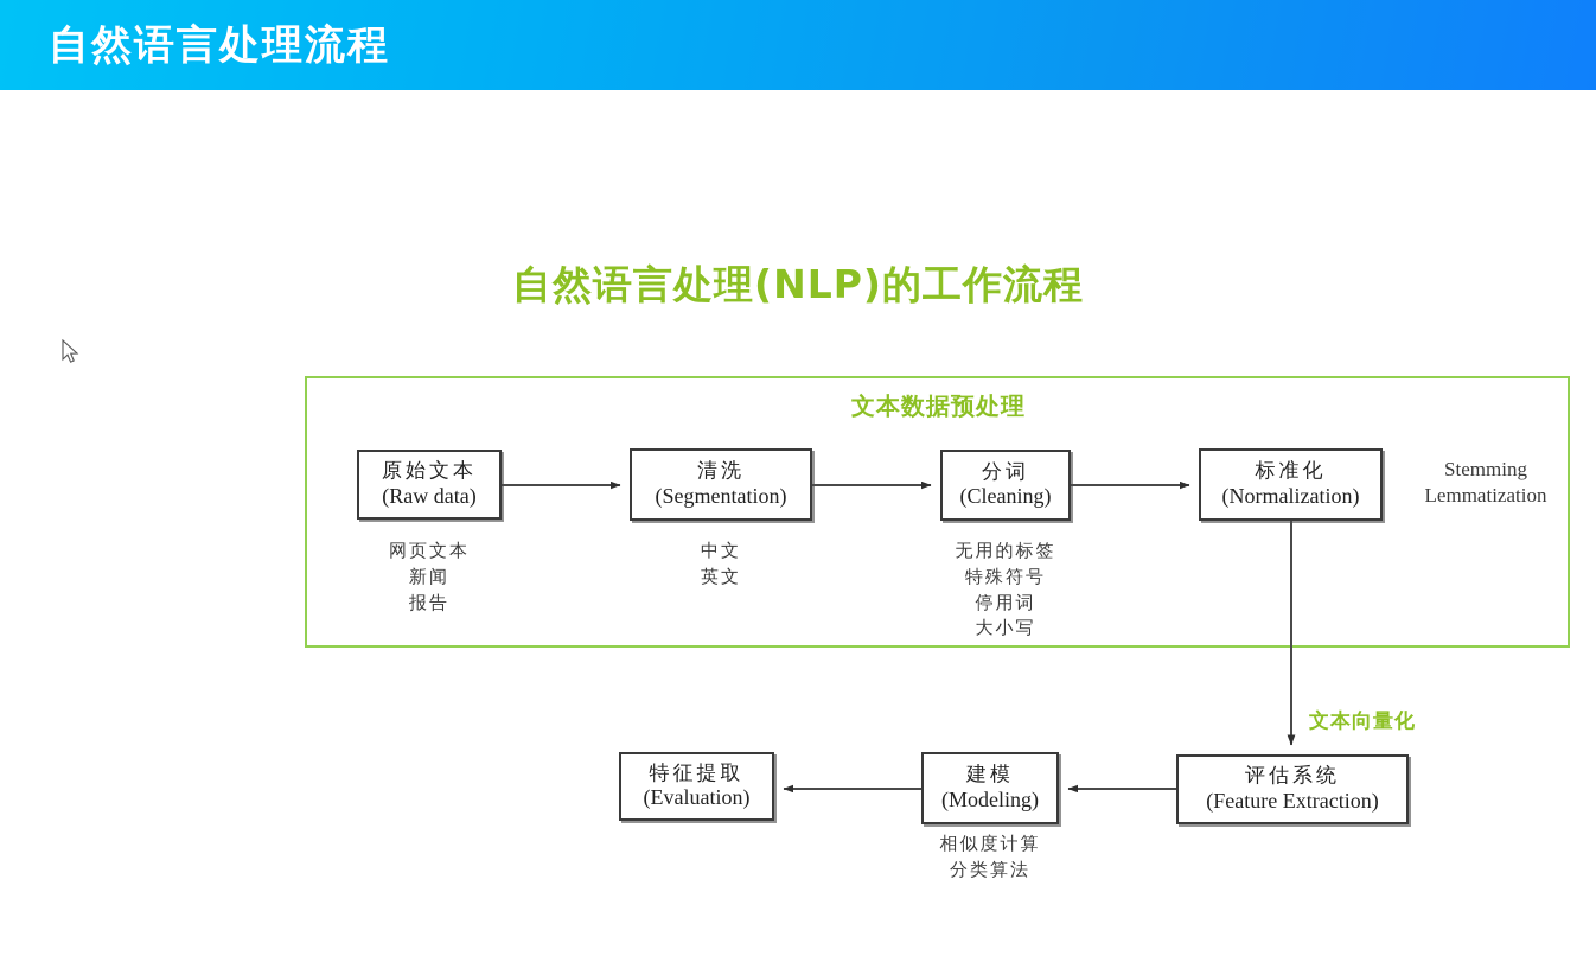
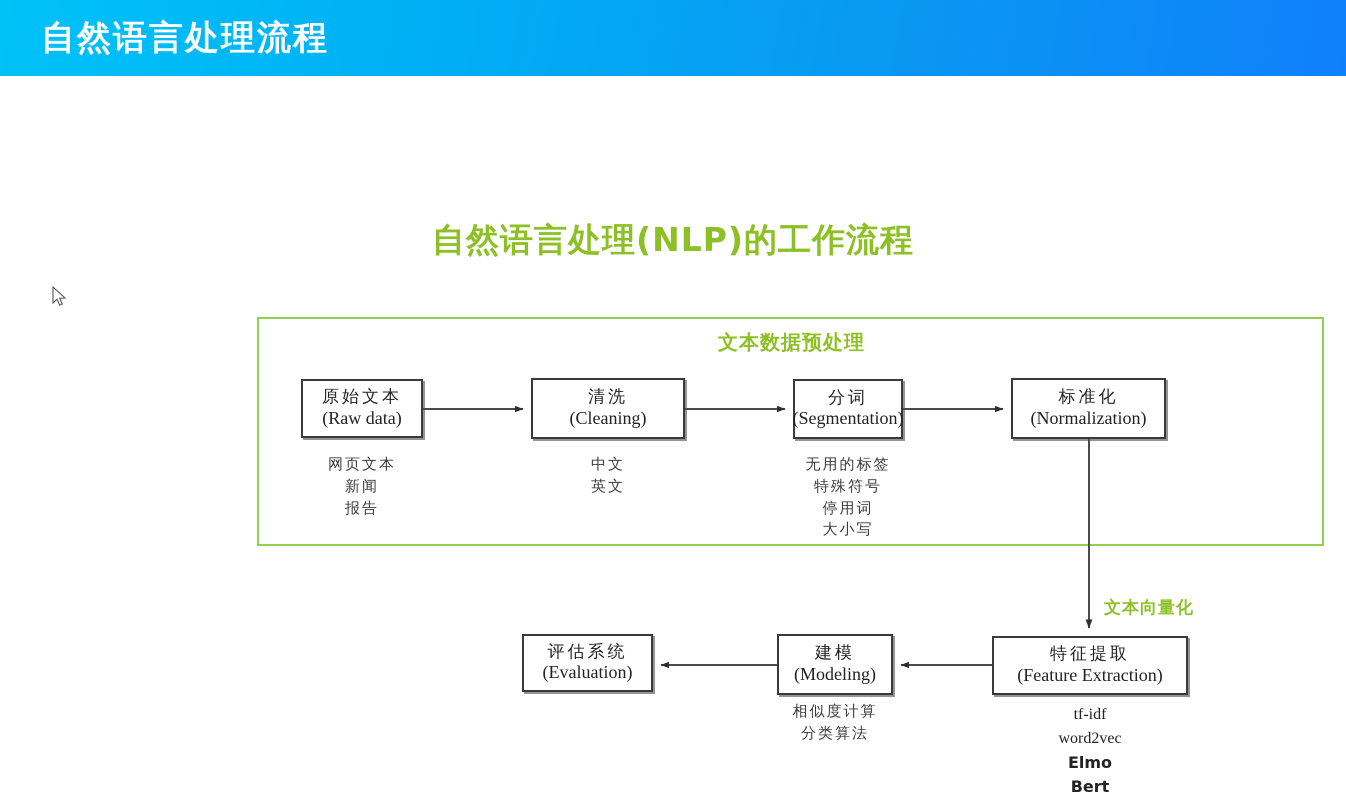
  自然语言处理流程
  自然语言处理(NLP)的工作流程
  文本数据预处理
  原始文本
  (Raw data)
  网页文本
  新闻
  报告
  清洗
- (Segmentation)
+ (Cleaning)
  中文
  英文
  分词
- (Cleaning)
+ (Segmentation)
  无用的标签
  特殊符号
  停用词
  大小写
  标准化
  (Normalization)
- Stemming
- Lemmatization
  文本向量化
- 评估系统
+ 特征提取
  (Feature Extraction)
+ tf-idf
+ word2vec
+ Elmo
+ Bert
  建模
  (Modeling)
  相似度计算
  分类算法
- 特征提取
+ 评估系统
  (Evaluation)
